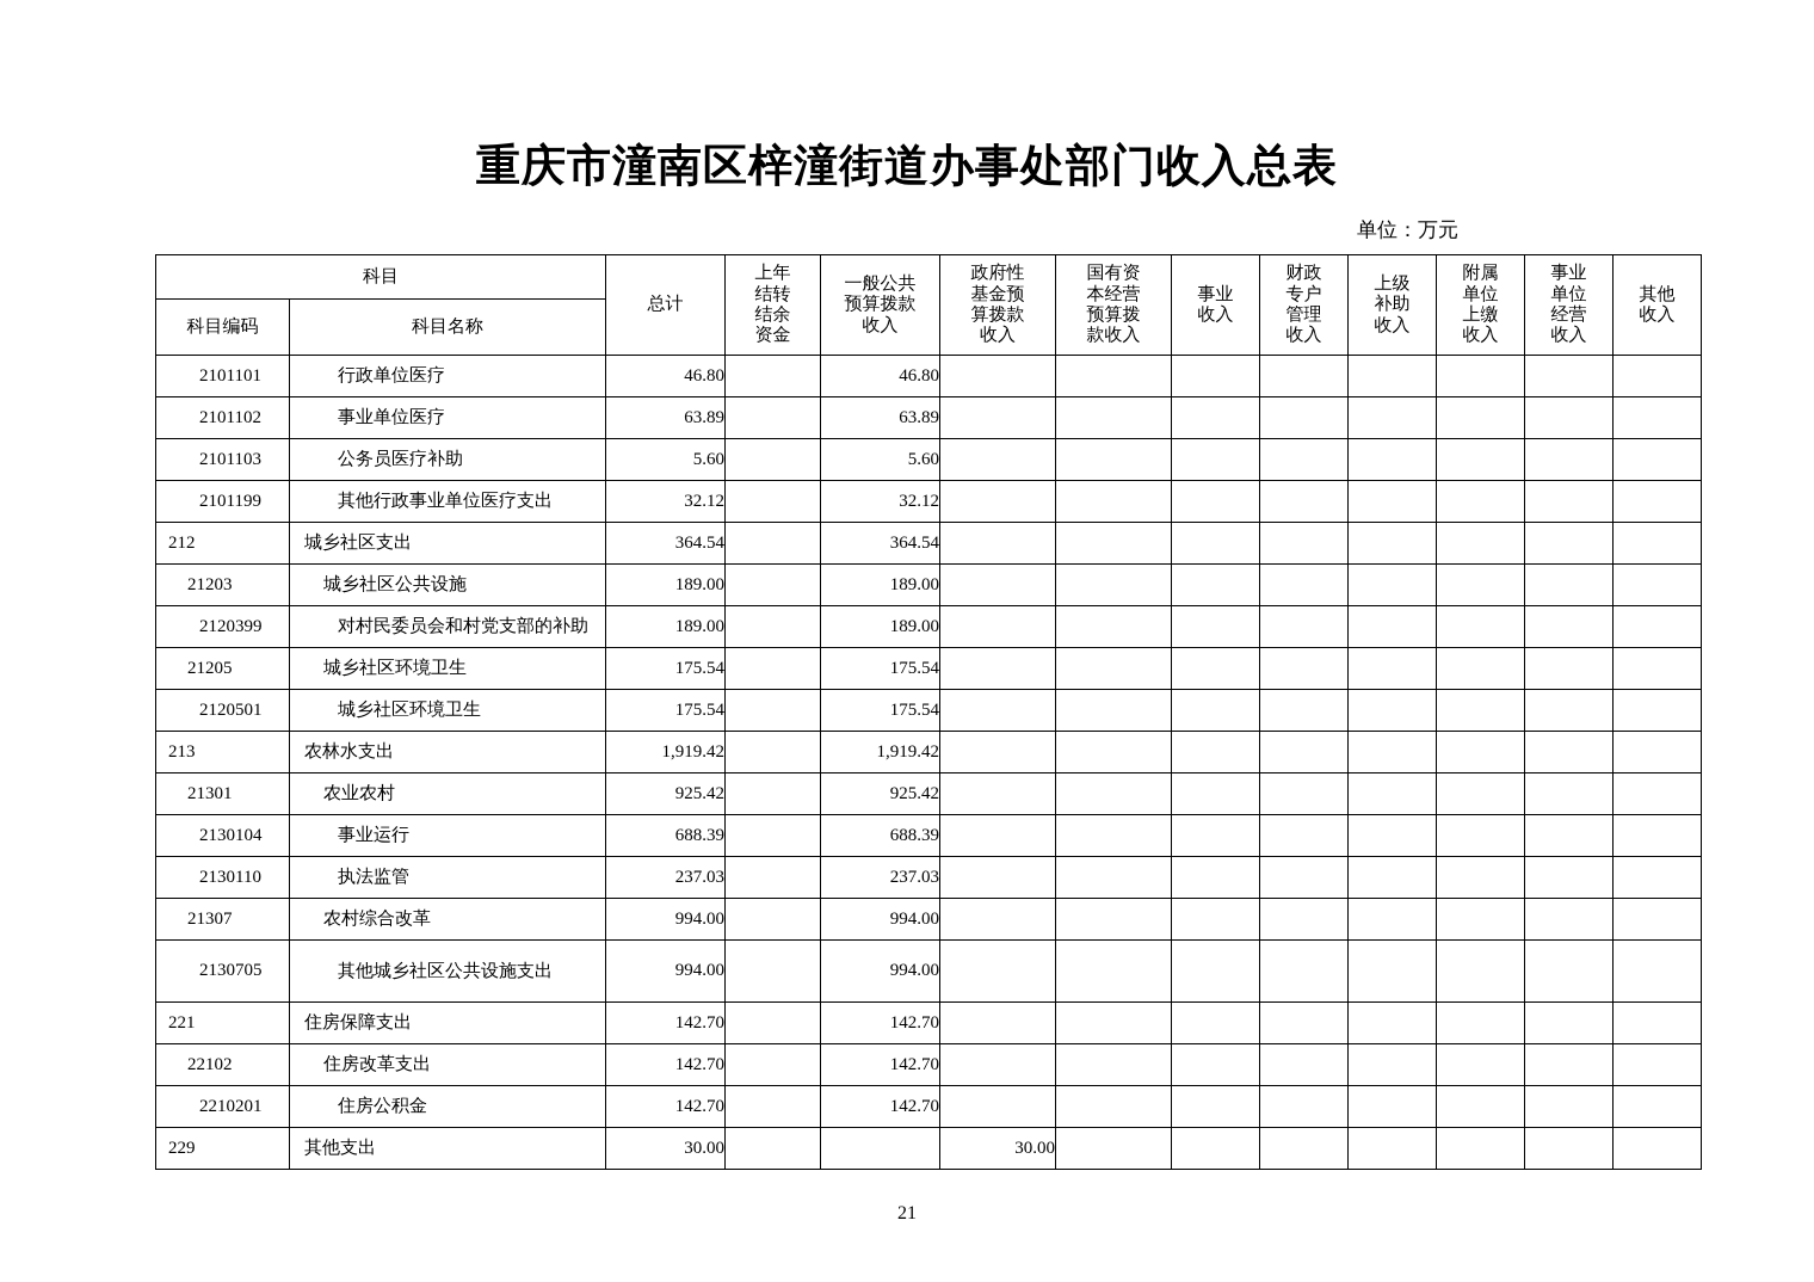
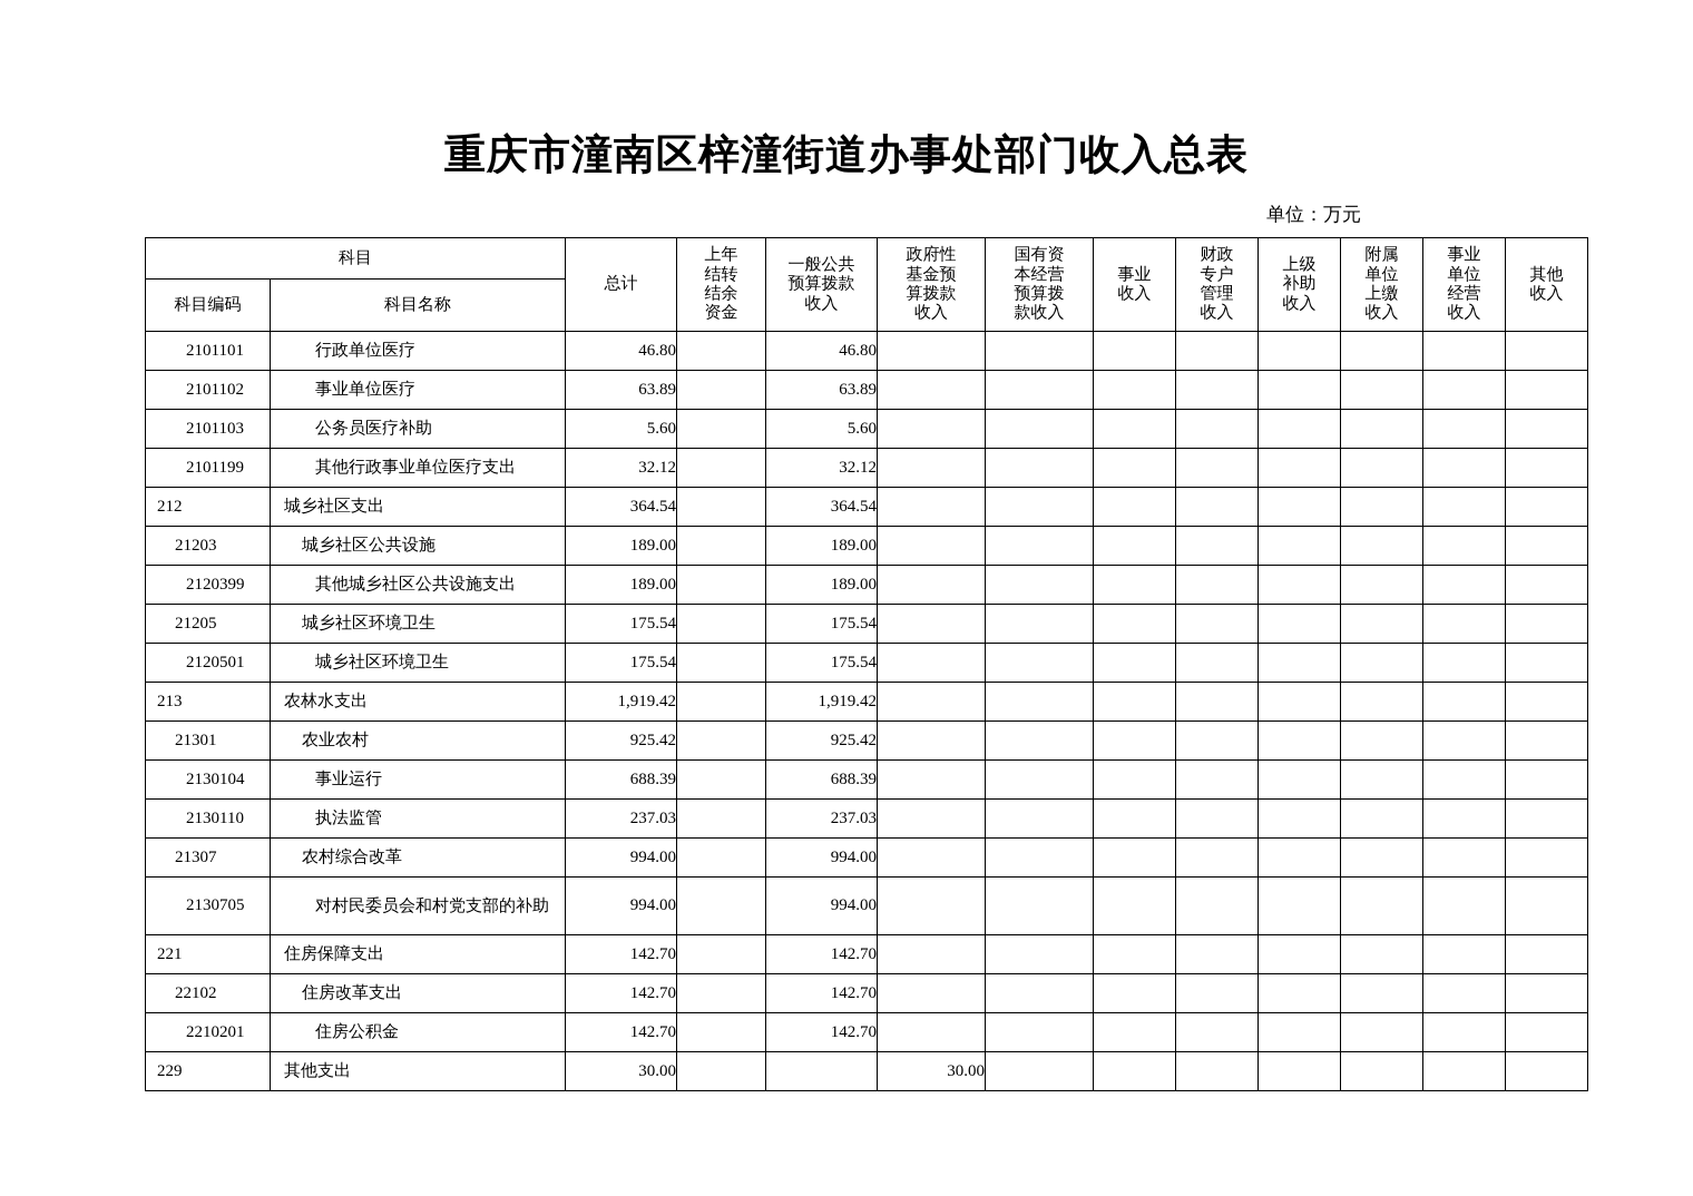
  重庆市潼南区梓潼街道办事处部门收入总表
  单位：万元
  科目	总计	上年结转结余资金	一般公共预算拨款收入	政府性基金预算拨款收入	国有资本经营预算拨款收入	事业收入	财政专户管理收入	上级补助收入	附属单位上缴收入	事业单位经营收入	其他收入
  科目编码	科目名称
  2101101	行政单位医疗	46.80		46.80
  2101102	事业单位医疗	63.89		63.89
  2101103	公务员医疗补助	5.60		5.60
  2101199	其他行政事业单位医疗支出	32.12		32.12
  212	城乡社区支出	364.54		364.54
  21203	城乡社区公共设施	189.00		189.00
- 2120399	对村民委员会和村党支部的补助	189.00		189.00
+ 2120399	其他城乡社区公共设施支出	189.00		189.00
  21205	城乡社区环境卫生	175.54		175.54
  2120501	城乡社区环境卫生	175.54		175.54
  213	农林水支出	1,919.42		1,919.42
  21301	农业农村	925.42		925.42
  2130104	事业运行	688.39		688.39
  2130110	执法监管	237.03		237.03
  21307	农村综合改革	994.00		994.00
- 2130705	其他城乡社区公共设施支出	994.00		994.00
+ 2130705	对村民委员会和村党支部的补助	994.00		994.00
  221	住房保障支出	142.70		142.70
  22102	住房改革支出	142.70		142.70
  2210201	住房公积金	142.70		142.70
  229	其他支出	30.00			30.00
- 21
